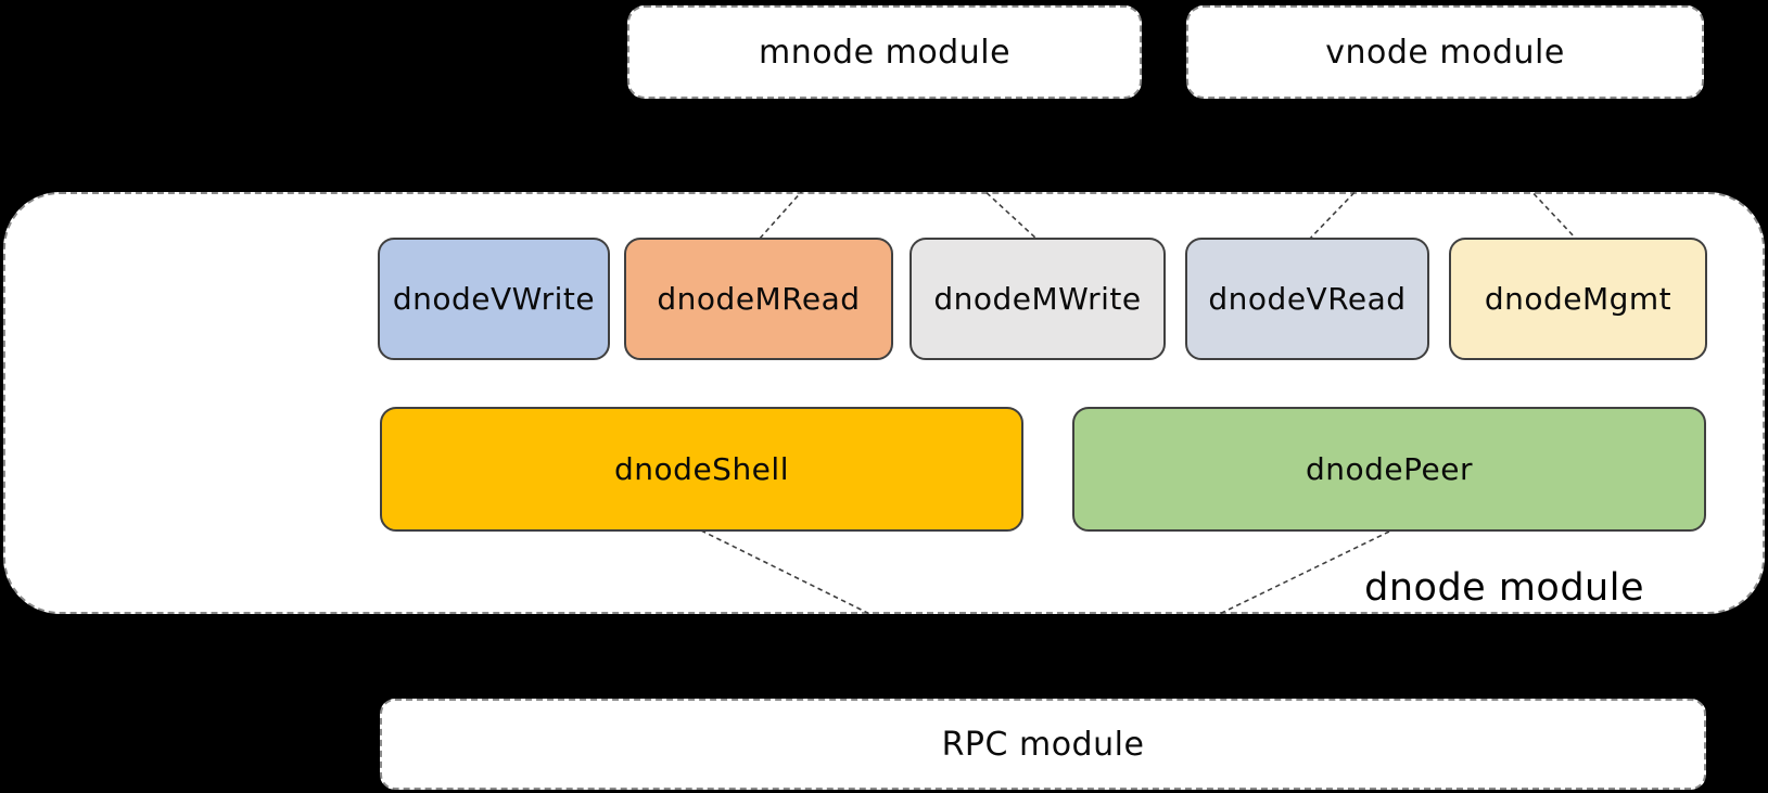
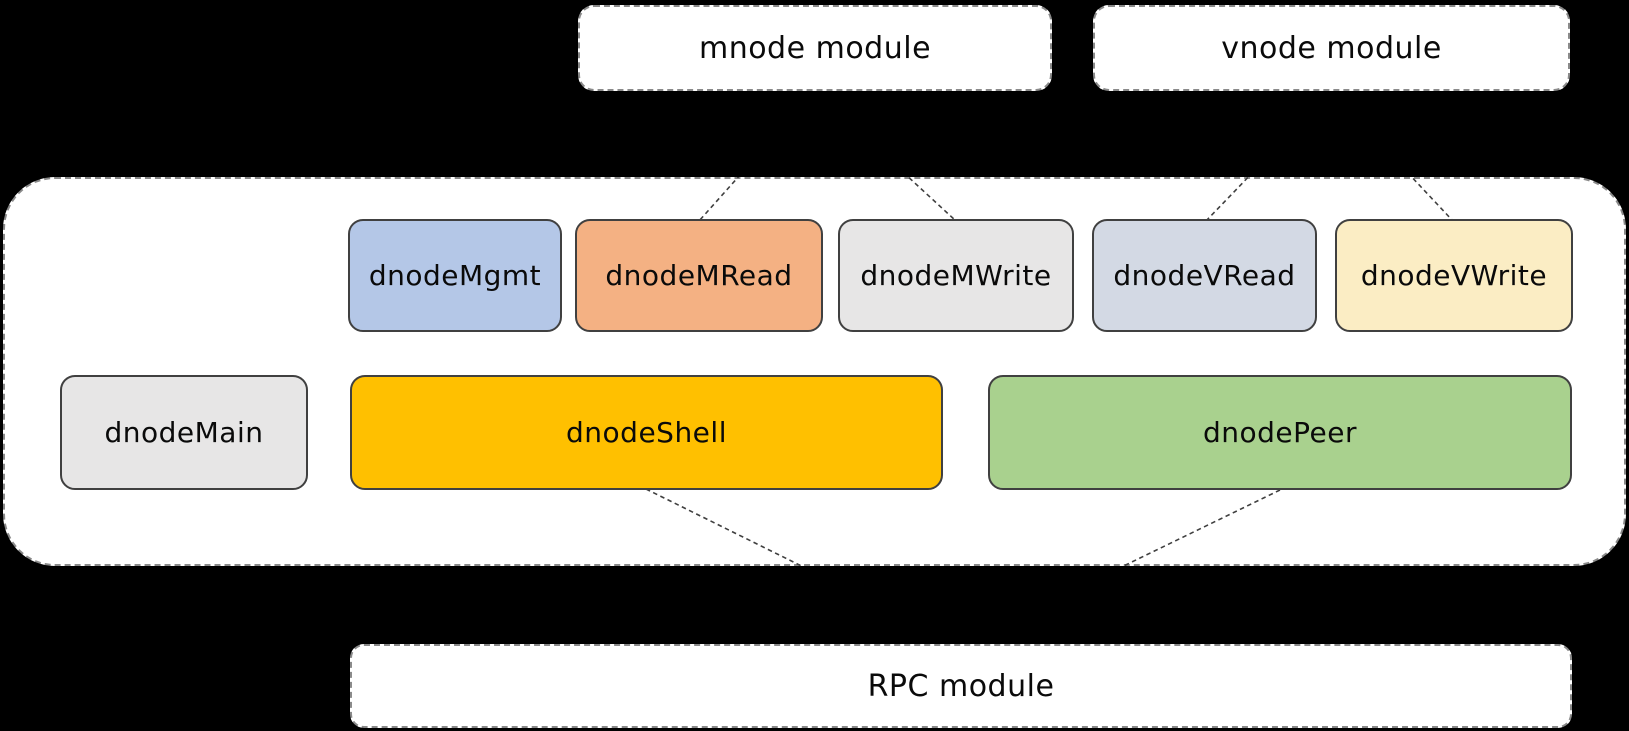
  mnode module
  vnode module
  RPC module
- dnodeVWrite
+ dnodeMgmt
  dnodeMRead
  dnodeMWrite
  dnodeVRead
- dnodeMgmt
+ dnodeVWrite
+ dnodeMain
  dnodeShell
  dnodePeer
- dnode module
